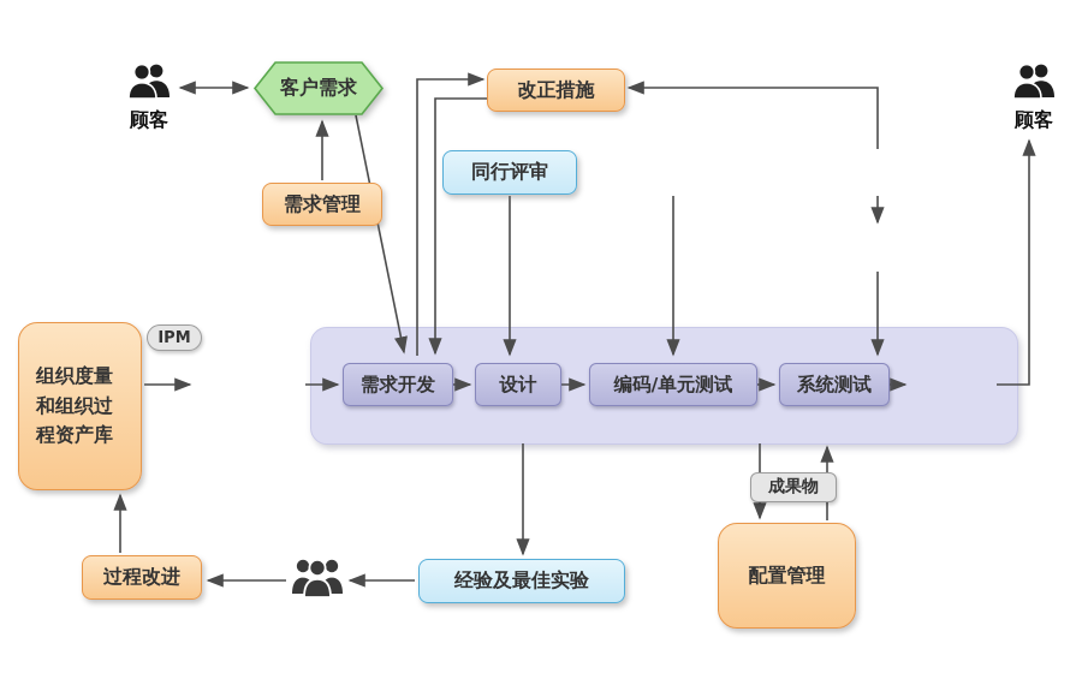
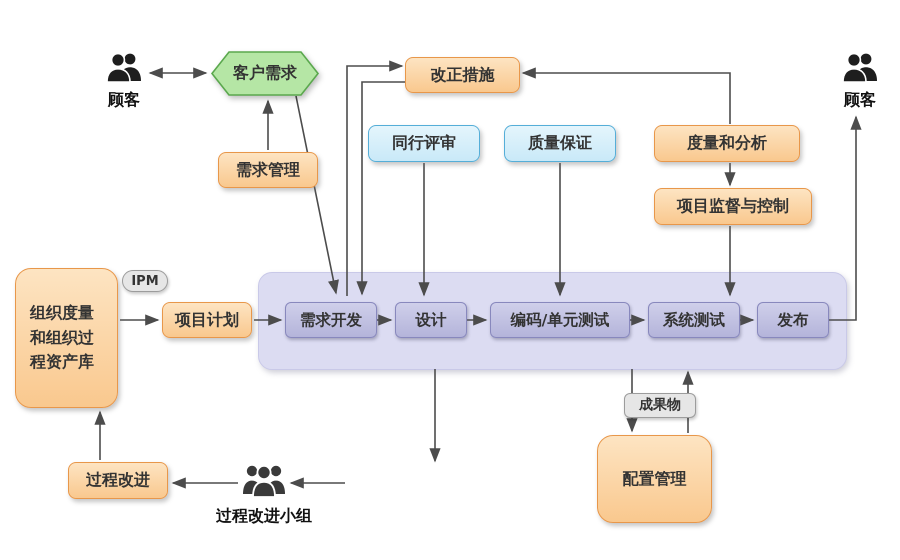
  顾客
  顾客
  客户需求
  改正措施
  需求管理
  同行评审
+ 质量保证
+ 度量和分析
+ 项目监督与控制
  组织度量和组织过程资产库
  IPM
+ 项目计划
  需求开发
  设计
  编码/单元测试
  系统测试
+ 发布
  成果物
  配置管理
- 经验及最佳实验
  过程改进
+ 过程改进小组
